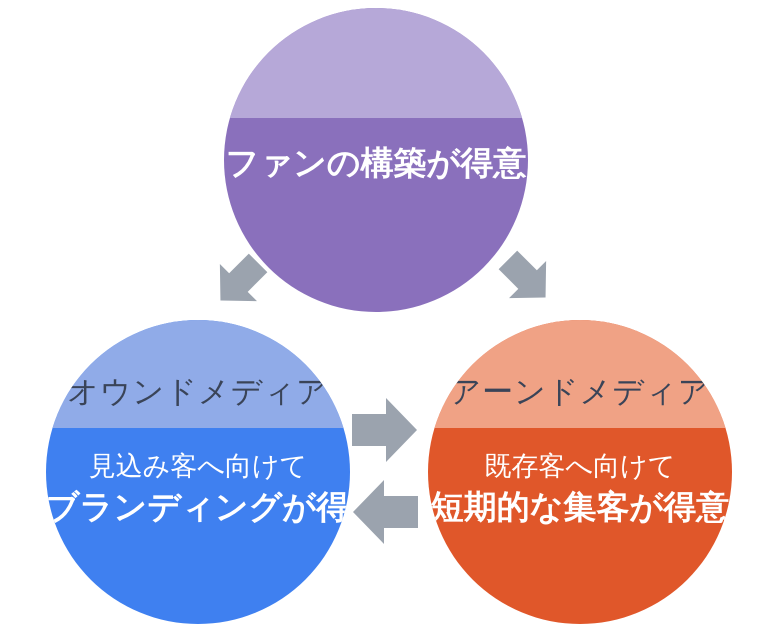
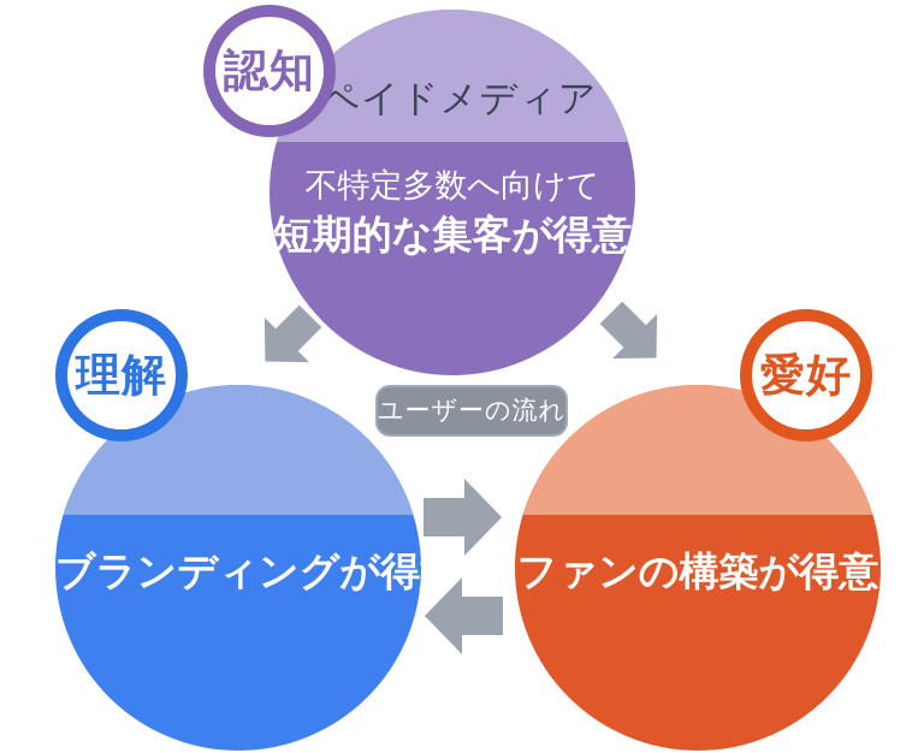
+ ペイドメディア
+ 不特定多数へ向けて
- ファンの構築が得意
+ 短期的な集客が得意
- オウンドメディア
- 見込み客へ向けて
  ブランディングが得
- アーンドメディア
- 既存客へ向けて
- 短期的な集客が得意
+ ファンの構築が得意
+ 認知
+ 理解
+ 愛好
+ ユーザーの流れ
